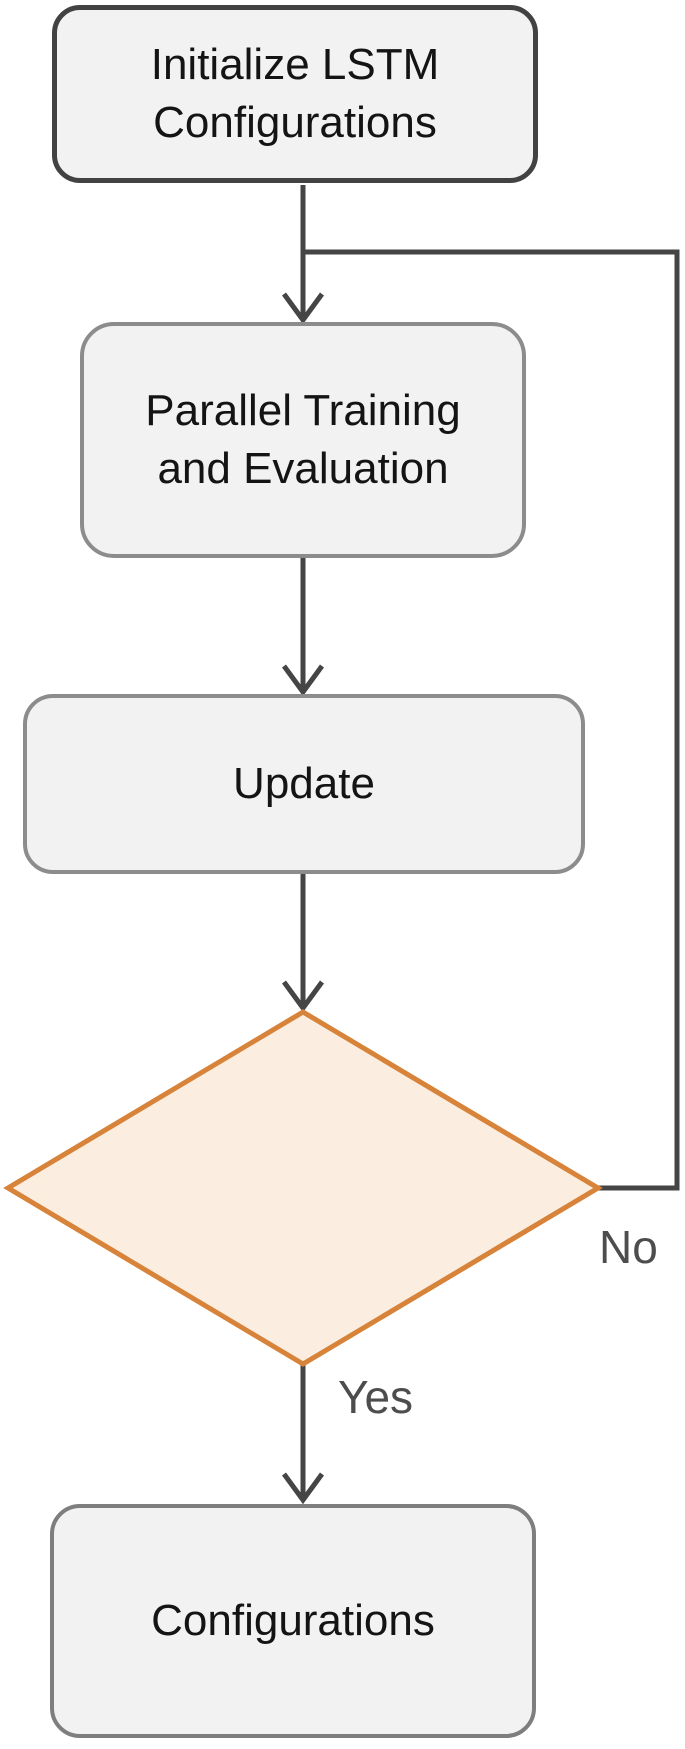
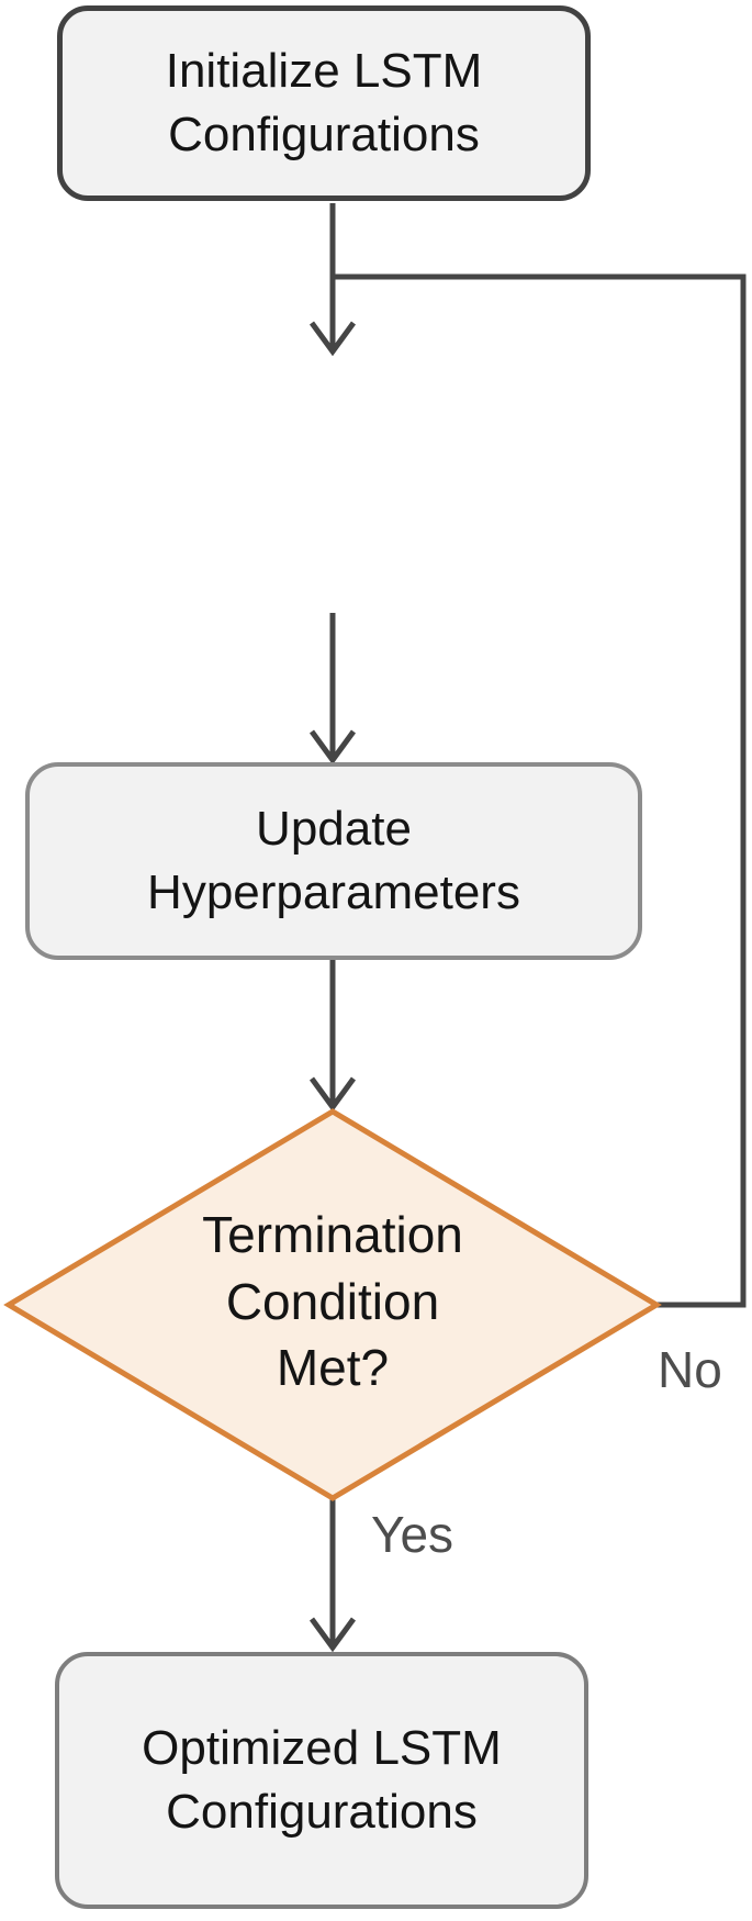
  Initialize LSTM
  Configurations
- Parallel Training
- and Evaluation
  Update
+ Hyperparameters
+ Termination
+ Condition
+ Met?
  No
  Yes
+ Optimized LSTM
  Configurations
